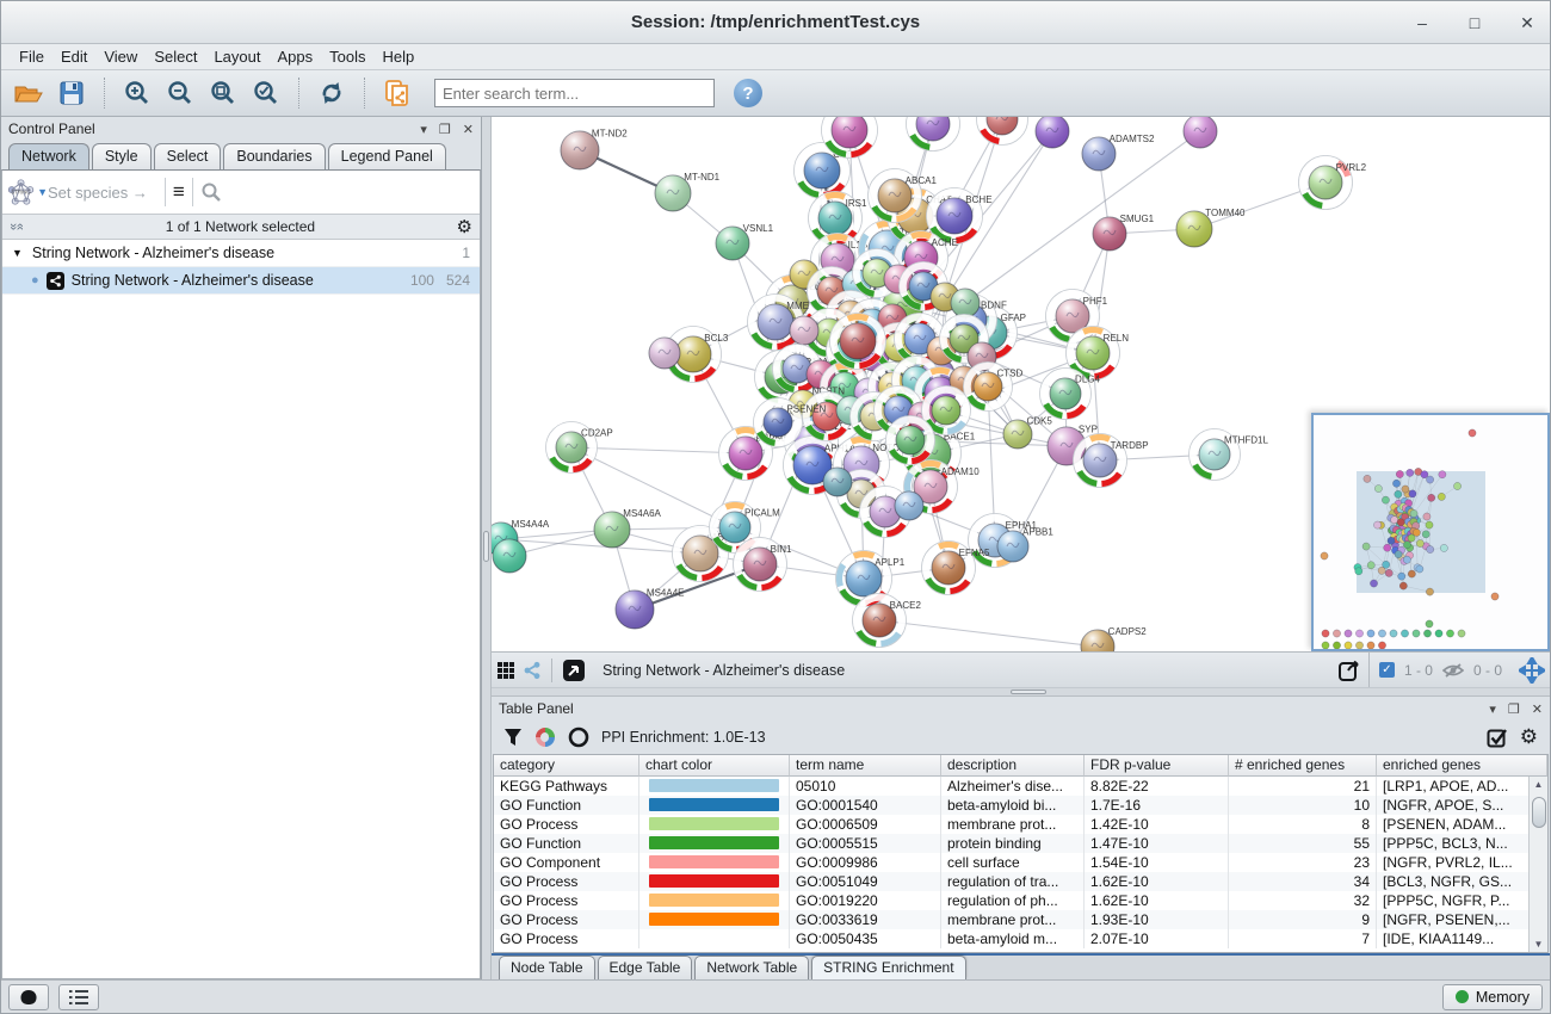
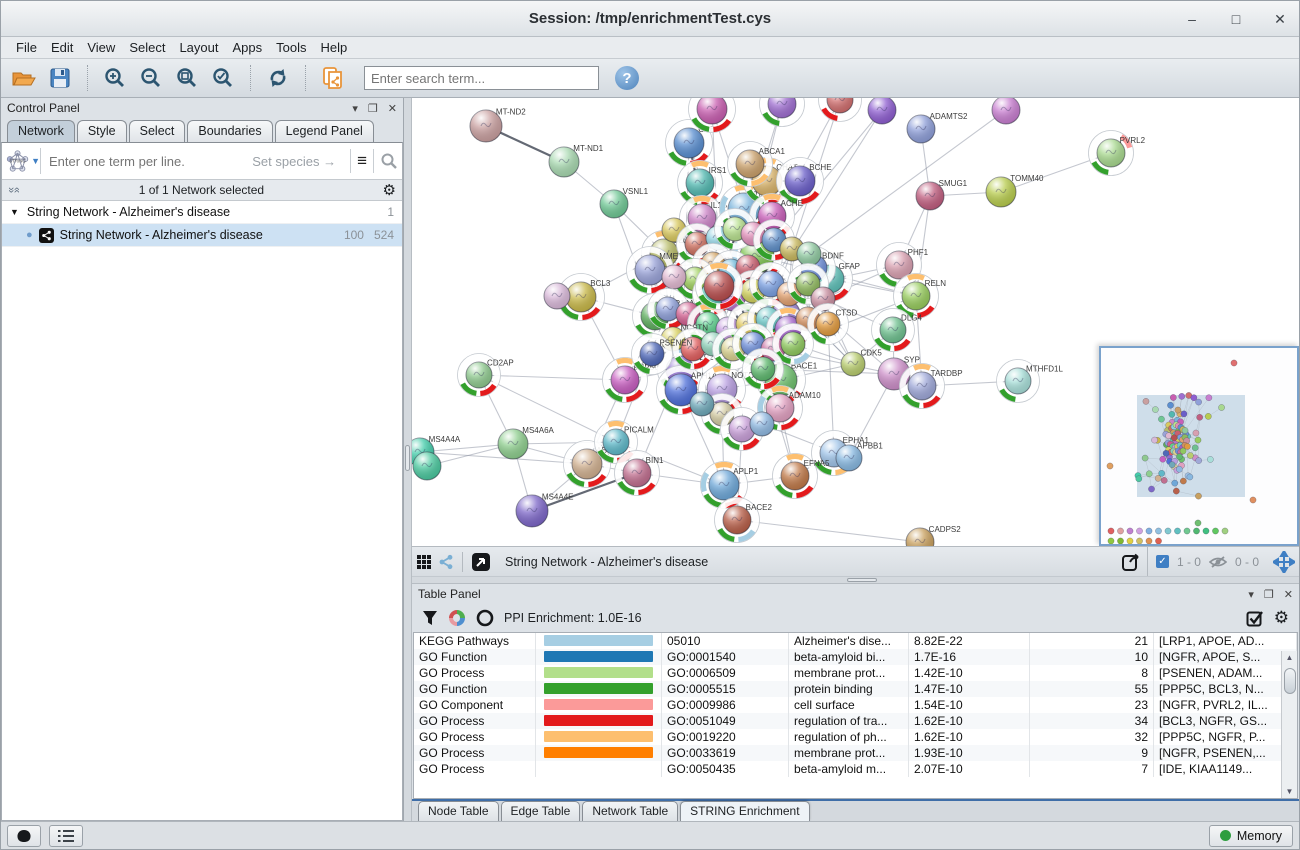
  Session: /tmp/enrichmentTest.cys
  –
  □
  ✕
  File
  Edit
  View
  Select
  Layout
  Apps
  Tools
  Help
  Enter search term...
  ?
  Control Panel
  ▾
  ❐
  ✕
  Network
  Style
  Select
  Boundaries
  Legend Panel
  ▼
+ Enter one term per line.
  Set species →
  ≡
  1 of 1 Network selected
  ⚙
  ▼
  String Network - Alzheimer's disease
  1
  ●
  String Network - Alzheimer's disease
  100
  524
  MT-ND2
  MT-ND1
  VSNL1
  IRS1
  ABCA1
  BCHE
  ACHE
  GFAP
  BDNF
  MME
  BCL3
  BACE1
  ADAM10
  EPHA1
  EFNA5
  APLP1
  BACE2
  APBB1
  SYP
  TARDBP
  MTHFD1L
  CADPS2
  SMUG1
  TOMM40
  PVRL2
  ADAMTS2
  PHF1
  RELN
  DLG4
  CD2AP
  MS4A6A
  MS4A4A
  MS4A4E
  PICALM
  BIN1
  CTSD
  NCSTN
  CDK5
  PSENEN
  String Network - Alzheimer's disease
  ✓
  1 - 0
  0 - 0
  Table Panel
  ▾
  ❐
  ✕
- PPI Enrichment: 1.0E-13
+ PPI Enrichment: 1.0E-16
  ⚙
- category
- chart color
- term name
- description
- FDR p-value
- # enriched genes
- enriched genes
  KEGG Pathways
  05010
  Alzheimer's dise...
  8.82E-22
  21
  [LRP1, APOE, AD...
  GO Function
  GO:0001540
  beta-amyloid bi...
  1.7E-16
  10
  [NGFR, APOE, S...
  GO Process
  GO:0006509
  membrane prot...
  1.42E-10
  8
  [PSENEN, ADAM...
  GO Function
  GO:0005515
  protein binding
  1.47E-10
  55
  [PPP5C, BCL3, N...
  GO Component
  GO:0009986
  cell surface
  1.54E-10
  23
  [NGFR, PVRL2, IL...
  GO Process
  GO:0051049
  regulation of tra...
  1.62E-10
  34
  [BCL3, NGFR, GS...
  GO Process
  GO:0019220
  regulation of ph...
  1.62E-10
  32
  [PPP5C, NGFR, P...
  GO Process
  GO:0033619
  membrane prot...
  1.93E-10
  9
  [NGFR, PSENEN,...
  GO Process
  GO:0050435
  beta-amyloid m...
  2.07E-10
  7
  [IDE, KIAA1149...
  ▲
  ▼
  Node Table
  Edge Table
  Network Table
  STRING Enrichment
  Memory
